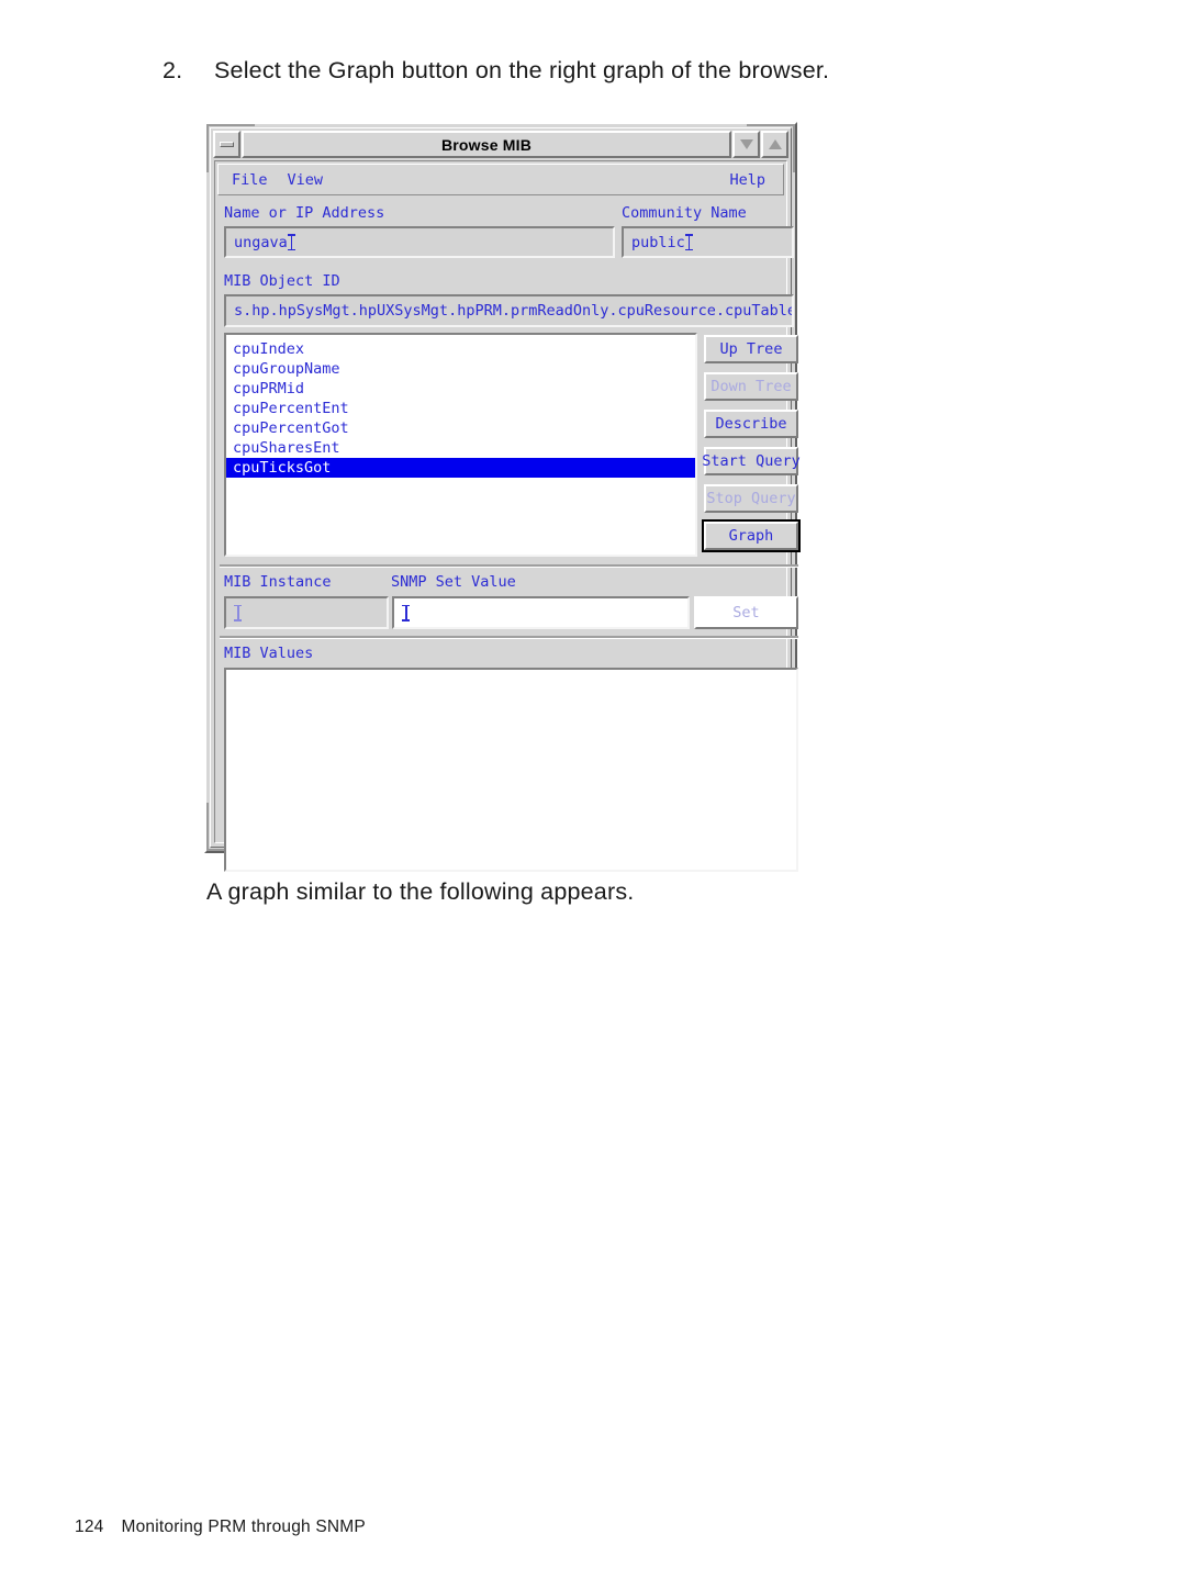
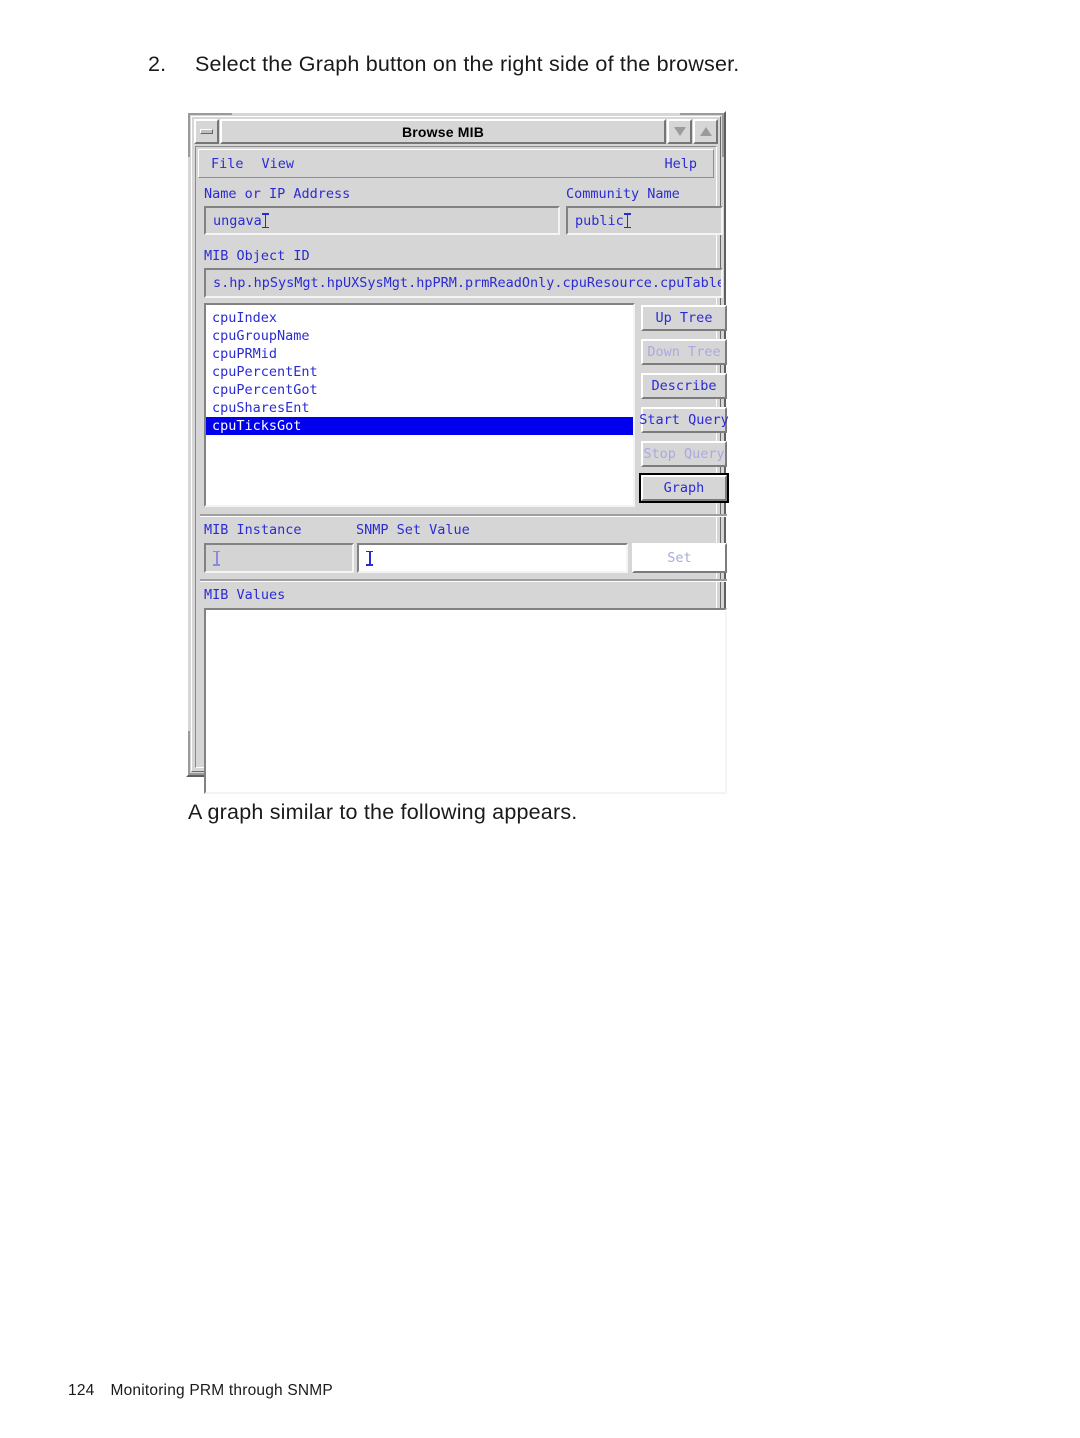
  2.
- Select the Graph button on the right graph of the browser.
+ Select the Graph button on the right side of the browser.
  Browse MIB
  File
  View
  Help
  Name or IP Address
  ungava
  Community Name
  public
  MIB Object ID
  s.hp.hpSysMgt.hpUXSysMgt.hpPRM.prmReadOnly.cpuResource.cpuTable
  cpuIndex
  cpuGroupName
  cpuPRMid
  cpuPercentEnt
  cpuPercentGot
  cpuSharesEnt
  cpuTicksGot
  Up Tree
  Down Tree
  Describe
  Start Query
  Stop Query
  Graph
  MIB Instance
  SNMP Set Value
  Set
  MIB Values
  A graph similar to the following appears.
  124 Monitoring PRM through SNMP
